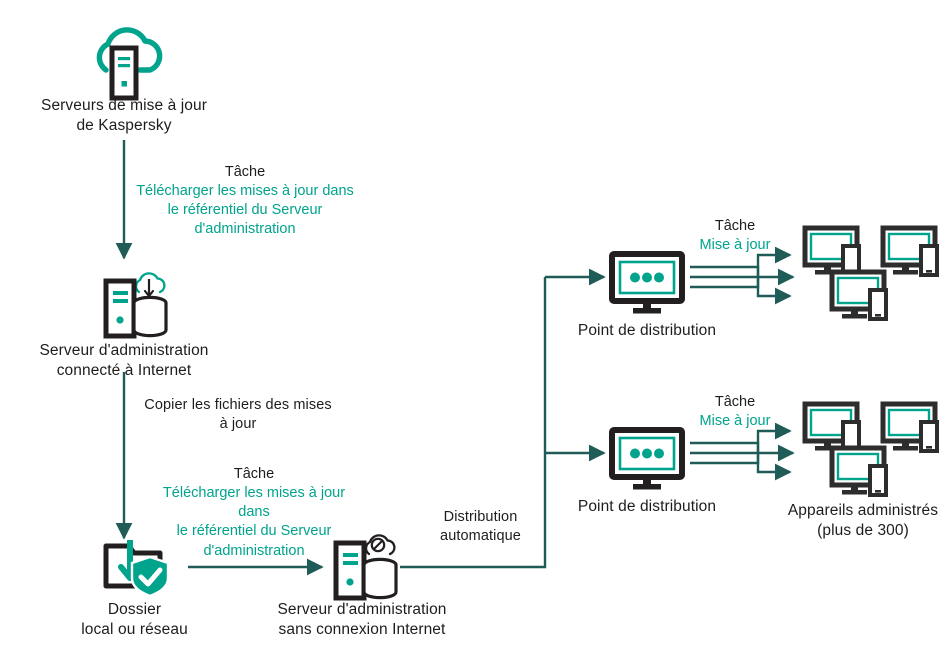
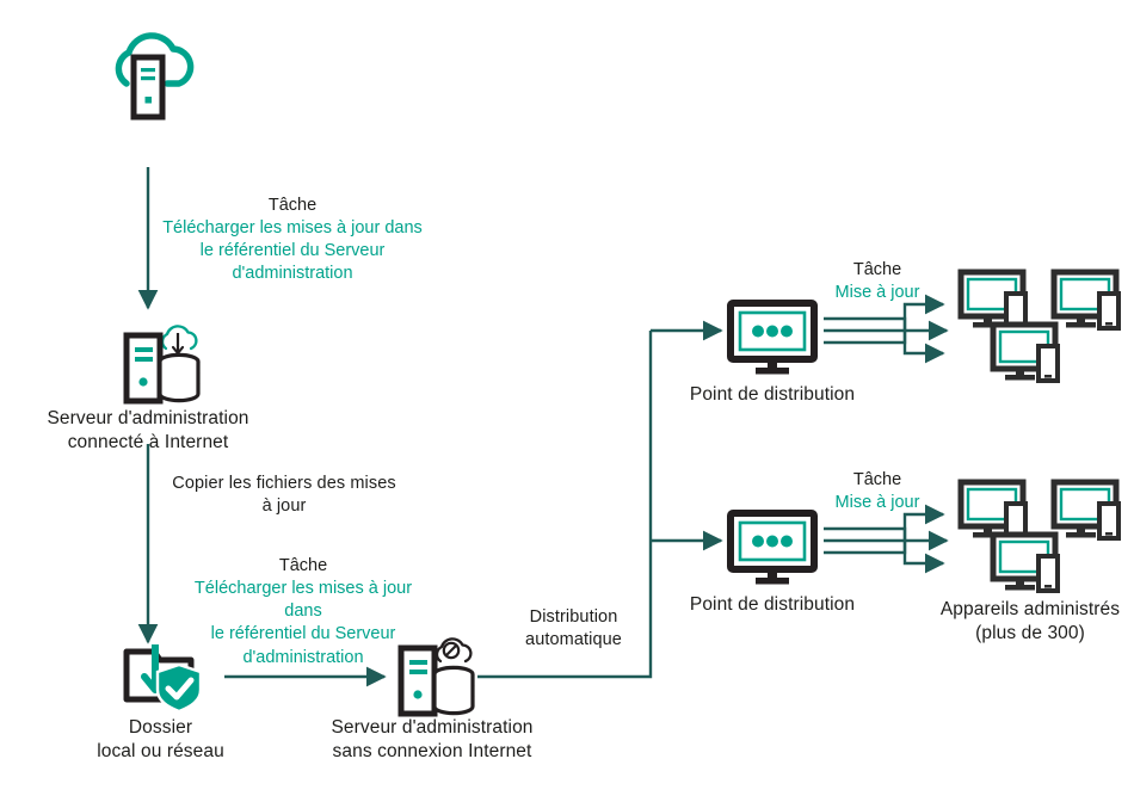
- Serveurs de mise à jour
- de Kaspersky
  Tâche
  Télécharger les mises à jour dans
  le référentiel du Serveur
  d'administration
  Serveur d'administration
  connecté à Internet
  Copier les fichiers des mises
  à jour
  Tâche
  Télécharger les mises à jour
  dans
  le référentiel du Serveur
  d'administration
  Dossier
  local ou réseau
  Serveur d'administration
  sans connexion Internet
  Distribution
  automatique
  Tâche
  Mise à jour
  Point de distribution
  Tâche
  Mise à jour
  Point de distribution
  Appareils administrés
  (plus de 300)
